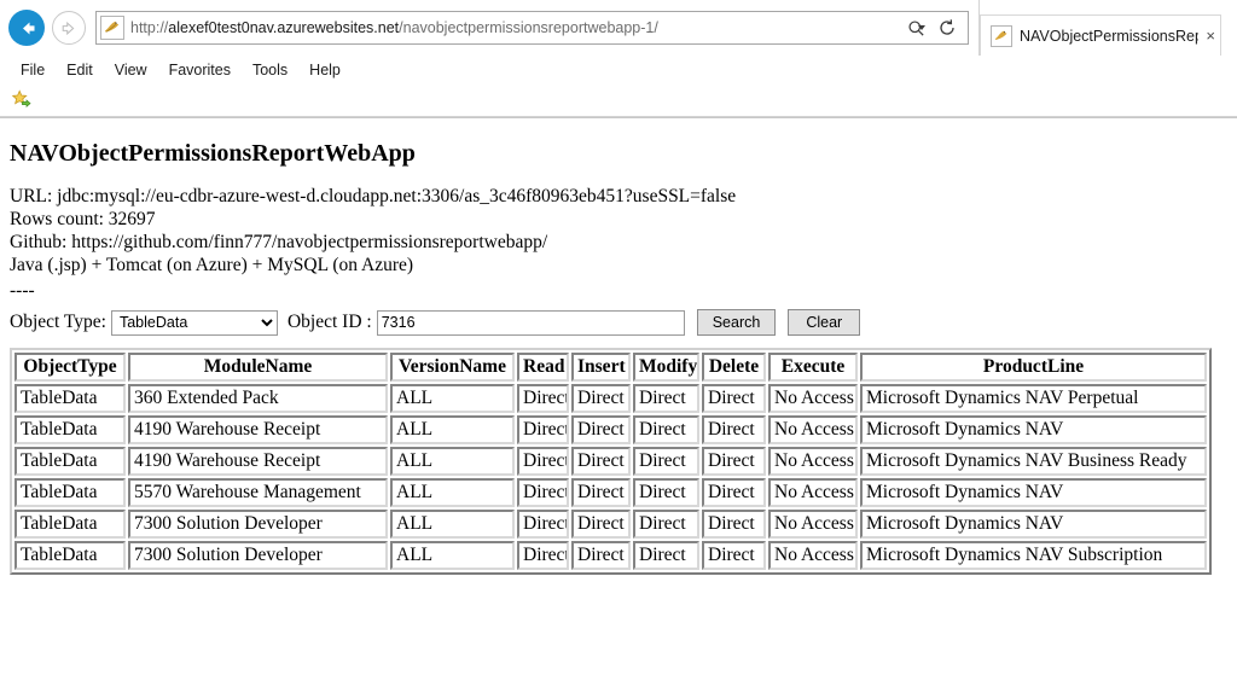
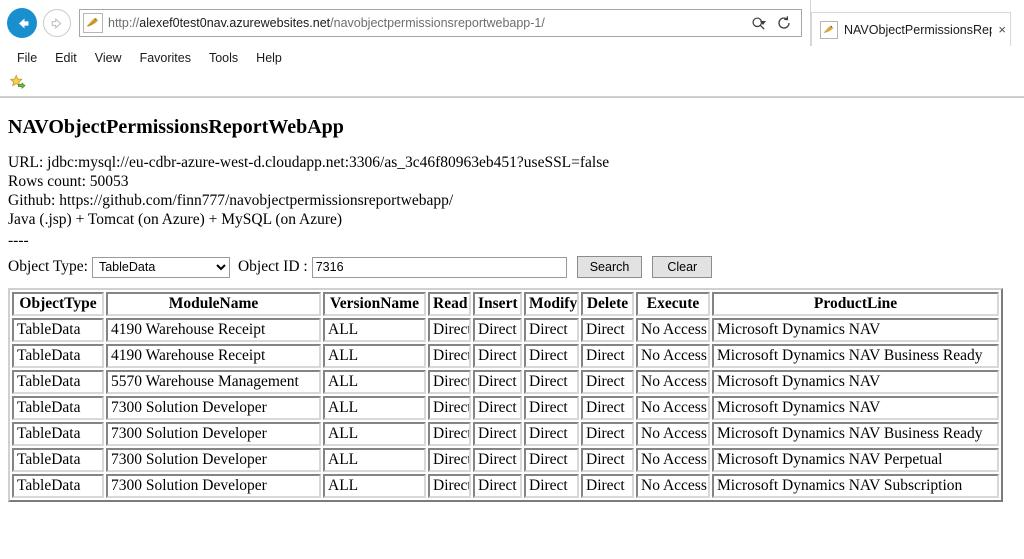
  http://alexef0test0nav.azurewebsites.net/navobjectpermissionsreportwebapp-1/
  NAVObjectPermissionsRe
  ×
  File
  Edit
  View
  Favorites
  Tools
  Help
  NAVObjectPermissionsReportWebApp
  URL: jdbc:mysql://eu-cdbr-azure-west-d.cloudapp.net:3306/as_3c46f80963eb451?useSSL=false
- Rows count: 32697
+ Rows count: 50053
  Github: https://github.com/finn777/navobjectpermissionsreportwebapp/
  Java (.jsp) + Tomcat (on Azure) + MySQL (on Azure)
  ----
  Object Type:
  TableData
  Object ID :
  7316
  Search
  Clear
  ObjectType	ModuleName	VersionName	Read	Insert	Modify	Delete	Execute	ProductLine
- TableData	360 Extended Pack	ALL	Direct	Direct	Direct	Direct	No Access	Microsoft Dynamics NAV Perpetual
  TableData	4190 Warehouse Receipt	ALL	Direct	Direct	Direct	Direct	No Access	Microsoft Dynamics NAV
  TableData	4190 Warehouse Receipt	ALL	Direct	Direct	Direct	Direct	No Access	Microsoft Dynamics NAV Business Ready
  TableData	5570 Warehouse Management	ALL	Direct	Direct	Direct	Direct	No Access	Microsoft Dynamics NAV
  TableData	7300 Solution Developer	ALL	Direct	Direct	Direct	Direct	No Access	Microsoft Dynamics NAV
+ TableData	7300 Solution Developer	ALL	Direct	Direct	Direct	Direct	No Access	Microsoft Dynamics NAV Business Ready
+ TableData	7300 Solution Developer	ALL	Direct	Direct	Direct	Direct	No Access	Microsoft Dynamics NAV Perpetual
  TableData	7300 Solution Developer	ALL	Direct	Direct	Direct	Direct	No Access	Microsoft Dynamics NAV Subscription
